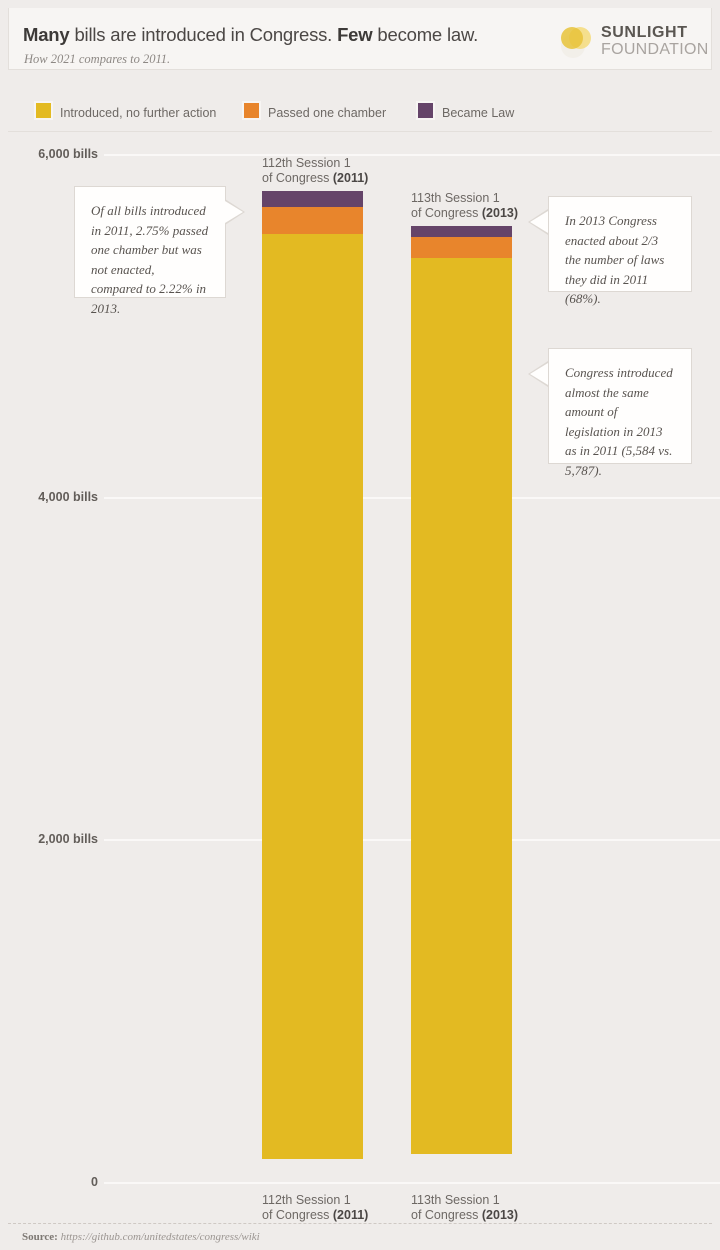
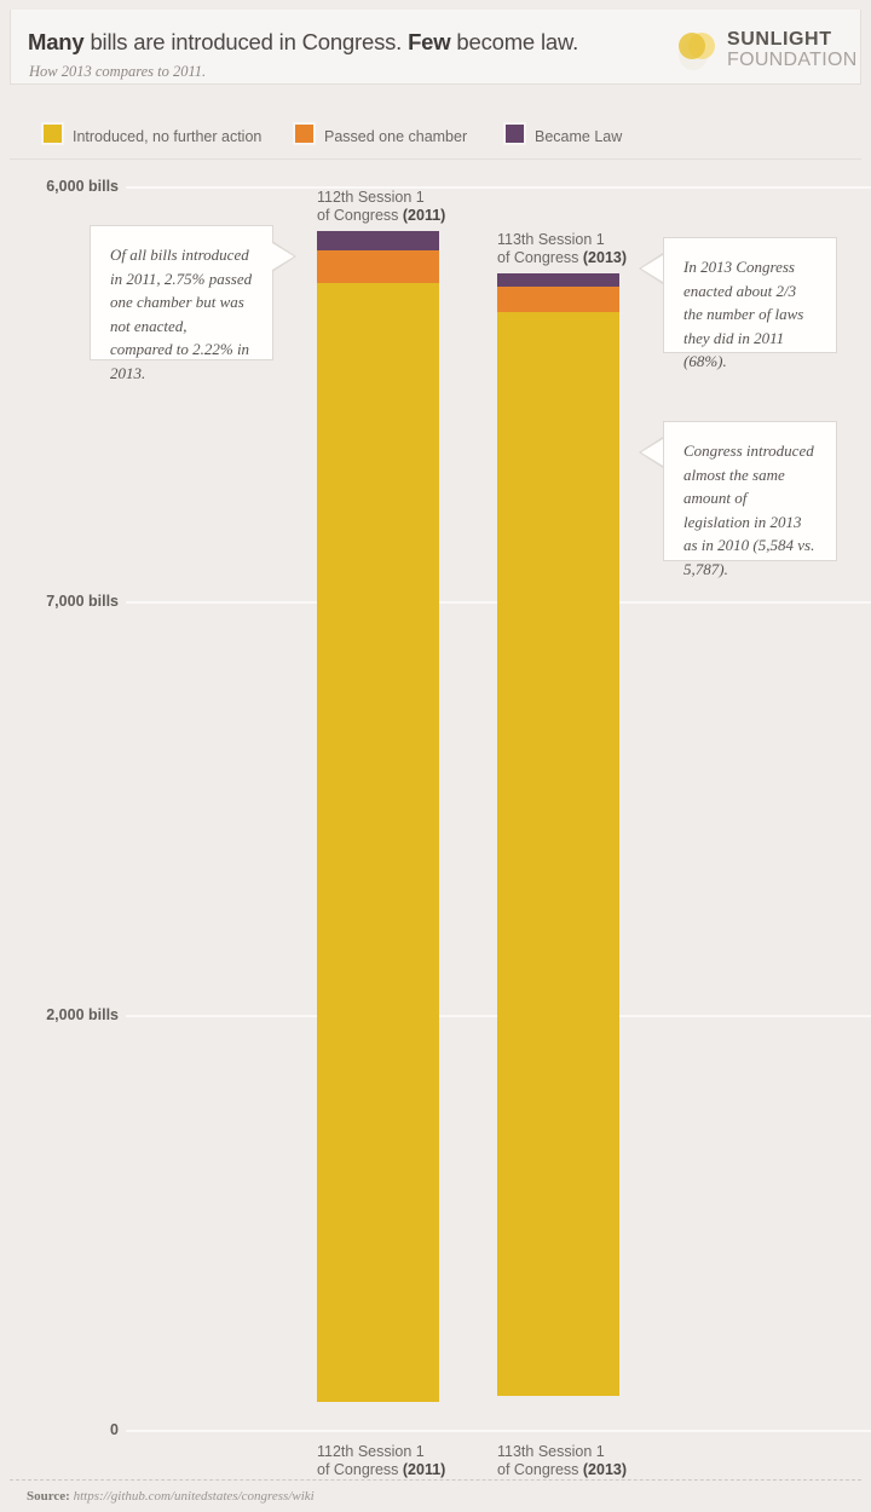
  Many bills are introduced in Congress. Few become law.
- How 2021 compares to 2011.
+ How 2013 compares to 2011.
  SUNLIGHT
  FOUNDATION
  Introduced, no further action
  Passed one chamber
  Became Law
  6,000 bills
- 4,000 bills
+ 7,000 bills
  2,000 bills
  0
  112th Session 1
  of Congress (2011)
  112th Session 1
  of Congress (2011)
  113th Session 1
  of Congress (2013)
  113th Session 1
  of Congress (2013)
  Of all bills introduced in 2011, 2.75% passed one chamber but was not enacted, compared to 2.22% in 2013.
  In 2013 Congress enacted about 2/3 the number of laws they did in 2011 (68%).
- Congress introduced almost the same amount of legislation in 2013 as in 2011 (5,584 vs. 5,787).
+ Congress introduced almost the same amount of legislation in 2013 as in 2010 (5,584 vs. 5,787).
  Source: https://github.com/unitedstates/congress/wiki
